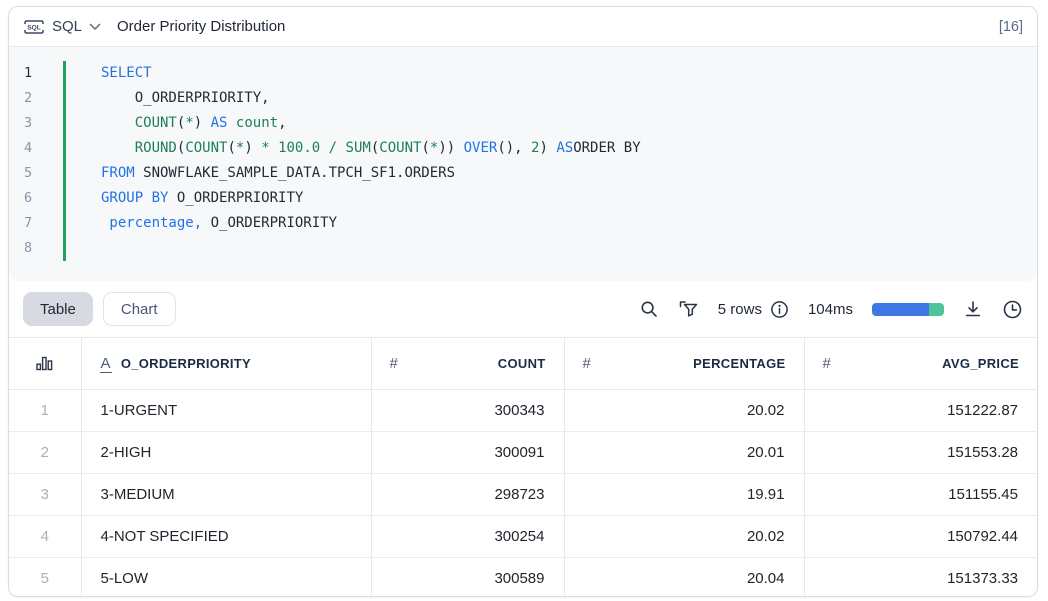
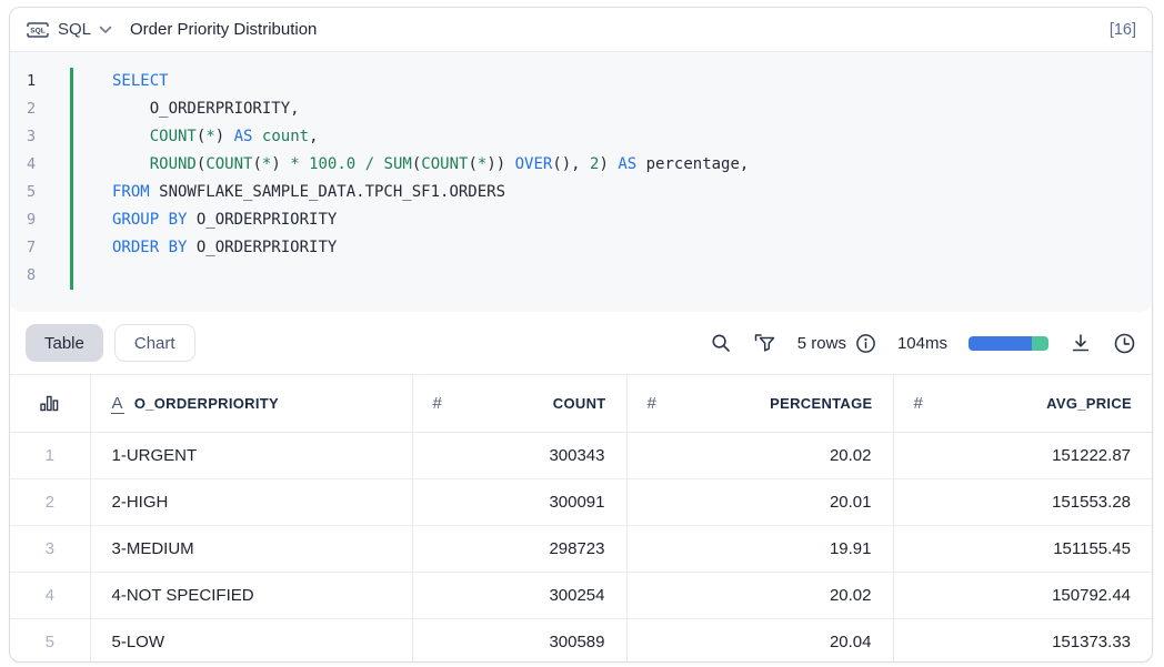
  SQL
  Order Priority Distribution
  [16]
  1
  2
  3
  4
  5
- 6
+ 9
  7
  8
  SELECT
  O_ORDERPRIORITY,
  COUNT(*) AS count,
- ROUND(COUNT(*) * 100.0 / SUM(COUNT(*)) OVER(), 2) ASORDER BY
+ ROUND(COUNT(*) * 100.0 / SUM(COUNT(*)) OVER(), 2) AS percentage,
  FROM SNOWFLAKE_SAMPLE_DATA.TPCH_SF1.ORDERS
  GROUP BY O_ORDERPRIORITY
- percentage, O_ORDERPRIORITY
+ ORDER BY O_ORDERPRIORITY
  Table
  Chart
  5 rows
  104ms
  	A O_ORDERPRIORITY	# COUNT	# PERCENTAGE	# AVG_PRICE
  1	1-URGENT	300343	20.02	151222.87
  2	2-HIGH	300091	20.01	151553.28
  3	3-MEDIUM	298723	19.91	151155.45
  4	4-NOT SPECIFIED	300254	20.02	150792.44
  5	5-LOW	300589	20.04	151373.33
